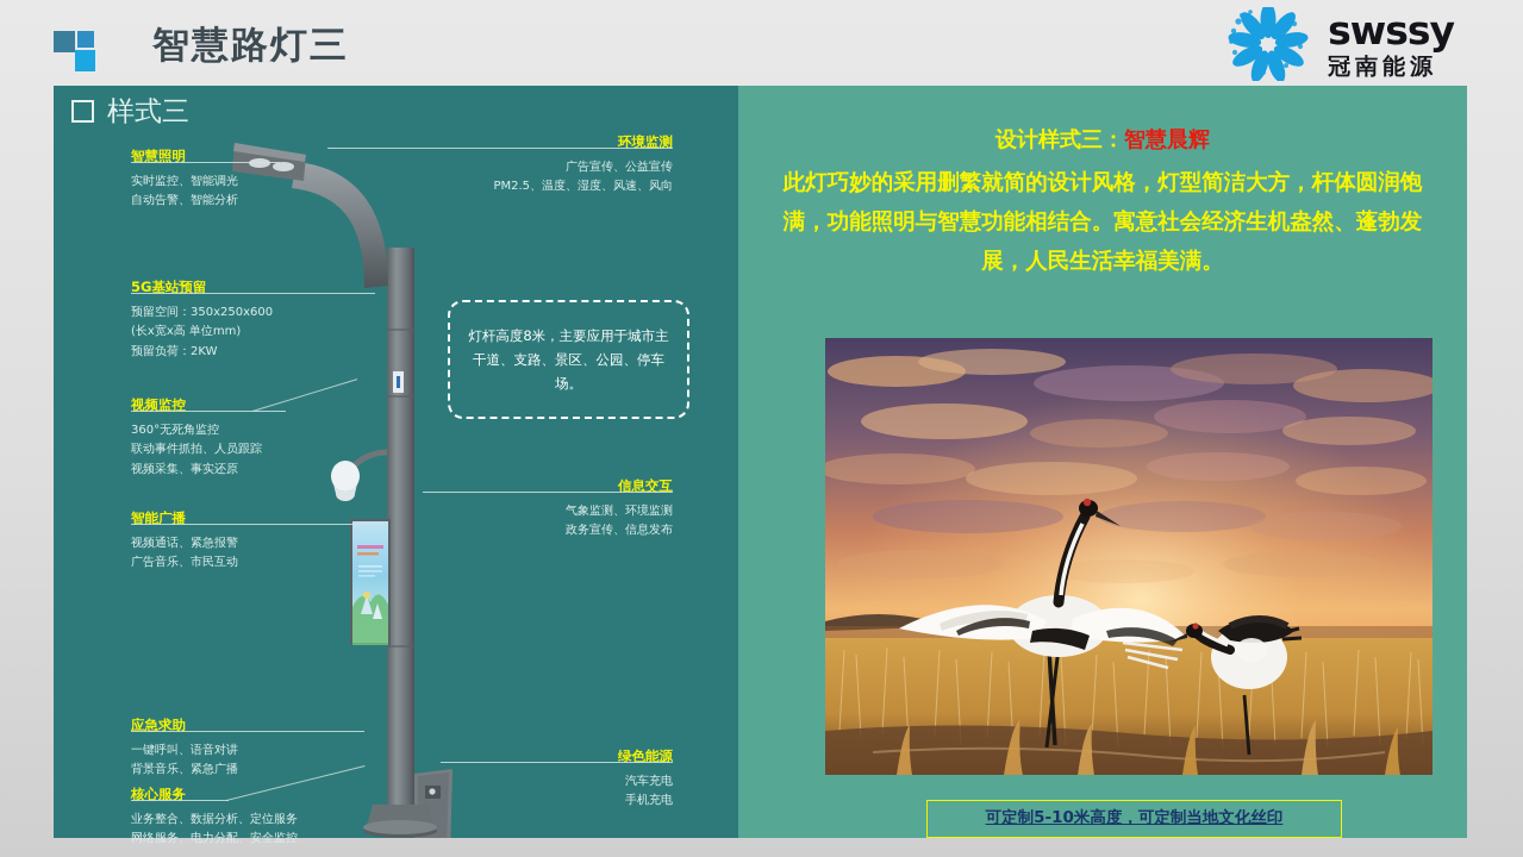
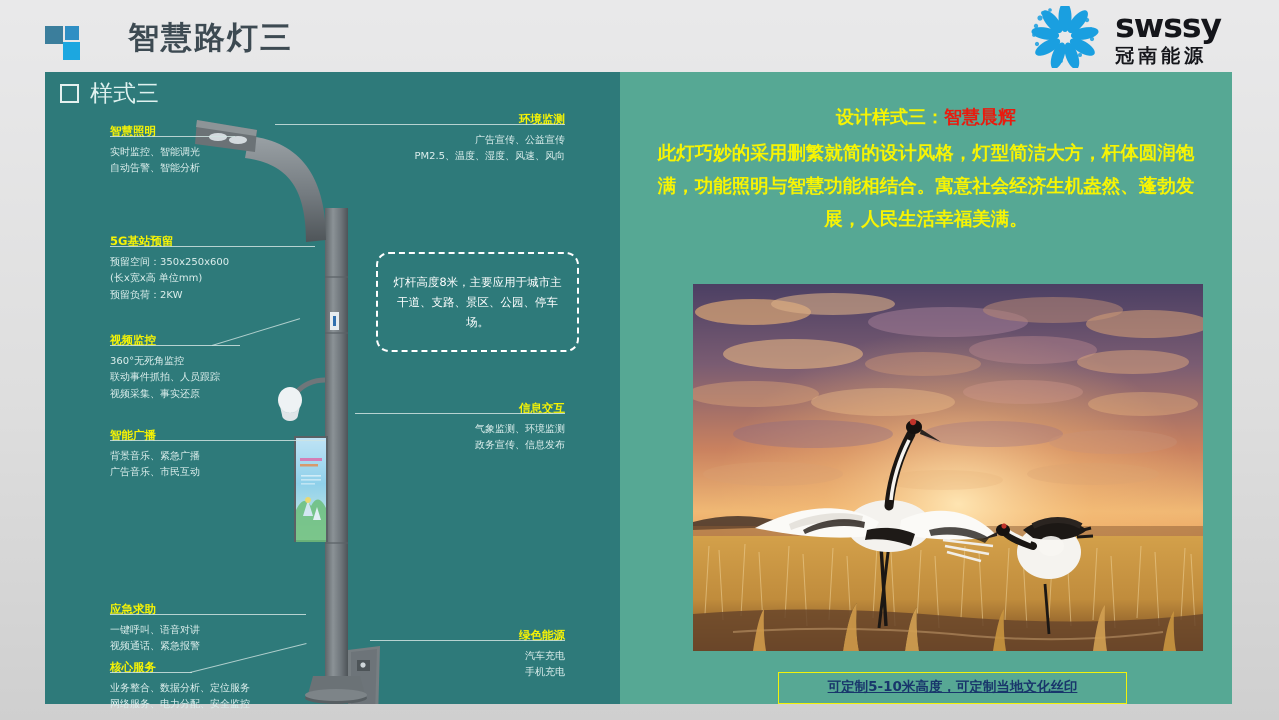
  智慧路灯三
  swssy
  冠南能源
  样式三
  智慧照明
  实时监控、智能调光
  自动告警、智能分析
  5G基站预留
  预留空间：350x250x600
  (长x宽x高 单位mm)
  预留负荷：2KW
  视频监控
  360°无死角监控
  联动事件抓拍、人员跟踪
  视频采集、事实还原
  智能广播
- 视频通话、紧急报警
+ 背景音乐、紧急广播
  广告音乐、市民互动
  应急求助
  一键呼叫、语音对讲
- 背景音乐、紧急广播
+ 视频通话、紧急报警
  核心服务
  业务整合、数据分析、定位服务
  网络服务、电力分配、安全监控
  环境监测
  广告宣传、公益宣传
  PM2.5、温度、湿度、风速、风向
  信息交互
  气象监测、环境监测
  政务宣传、信息发布
  绿色能源
  汽车充电
  手机充电
  灯杆高度8米，主要应用于城市主干道、支路、景区、公园、停车场。
  设计样式三：智慧晨辉
  此灯巧妙的采用删繁就简的设计风格，灯型简洁大方，杆体圆润饱满，功能照明与智慧功能相结合。寓意社会经济生机盎然、蓬勃发展，人民生活幸福美满。
  可定制5-10米高度，可定制当地文化丝印
